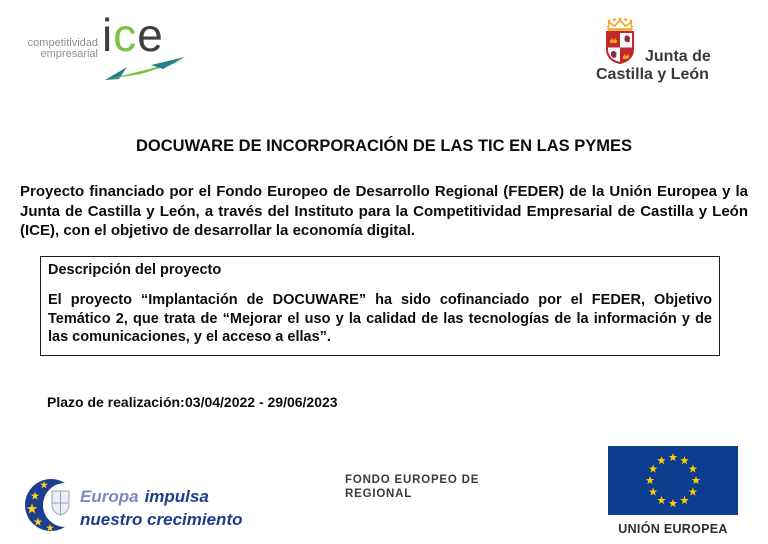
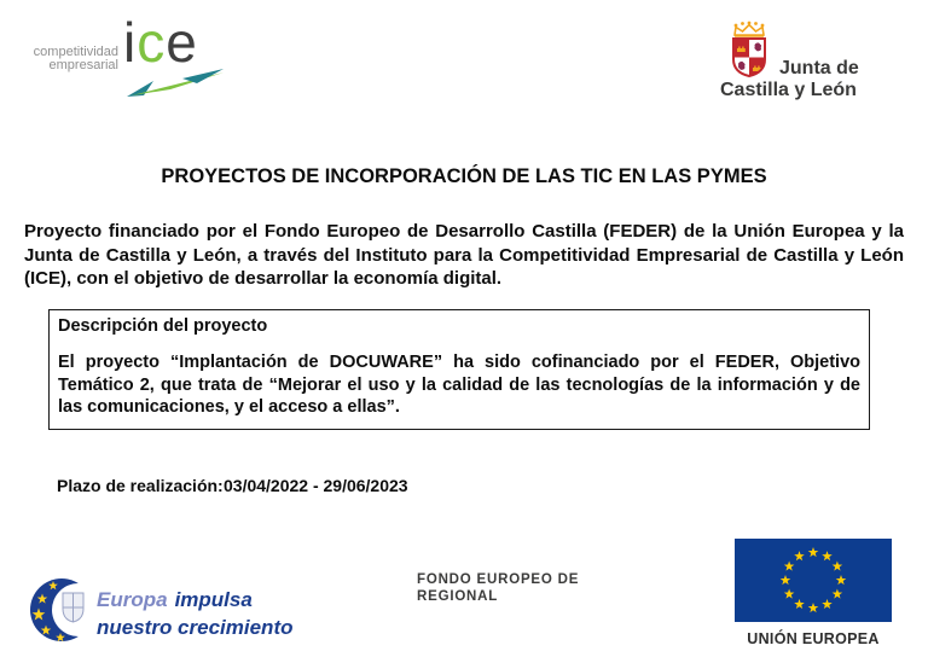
  competitividad
  empresarial
  ice
  Junta de
  Castilla y León
- DOCUWARE DE INCORPORACIÓN DE LAS TIC EN LAS PYMES
+ PROYECTOS DE INCORPORACIÓN DE LAS TIC EN LAS PYMES
- Proyecto financiado por el Fondo Europeo de Desarrollo Regional (FEDER) de la Unión Europea y la Junta de Castilla y León, a través del Instituto para la Competitividad Empresarial de Castilla y León (ICE), con el objetivo de desarrollar la economía digital.
+ Proyecto financiado por el Fondo Europeo de Desarrollo Castilla (FEDER) de la Unión Europea y la Junta de Castilla y León, a través del Instituto para la Competitividad Empresarial de Castilla y León (ICE), con el objetivo de desarrollar la economía digital.
  Descripción del proyecto
  El proyecto “Implantación de DOCUWARE” ha sido cofinanciado por el FEDER, Objetivo Temático 2, que trata de “Mejorar el uso y la calidad de las tecnologías de la información y de las comunicaciones, y el acceso a ellas”.
  Plazo de realización:03/04/2022 - 29/06/2023
  Europa impulsa
  nuestro crecimiento
  FONDO EUROPEO DE
  REGIONAL
  UNIÓN EUROPEA
